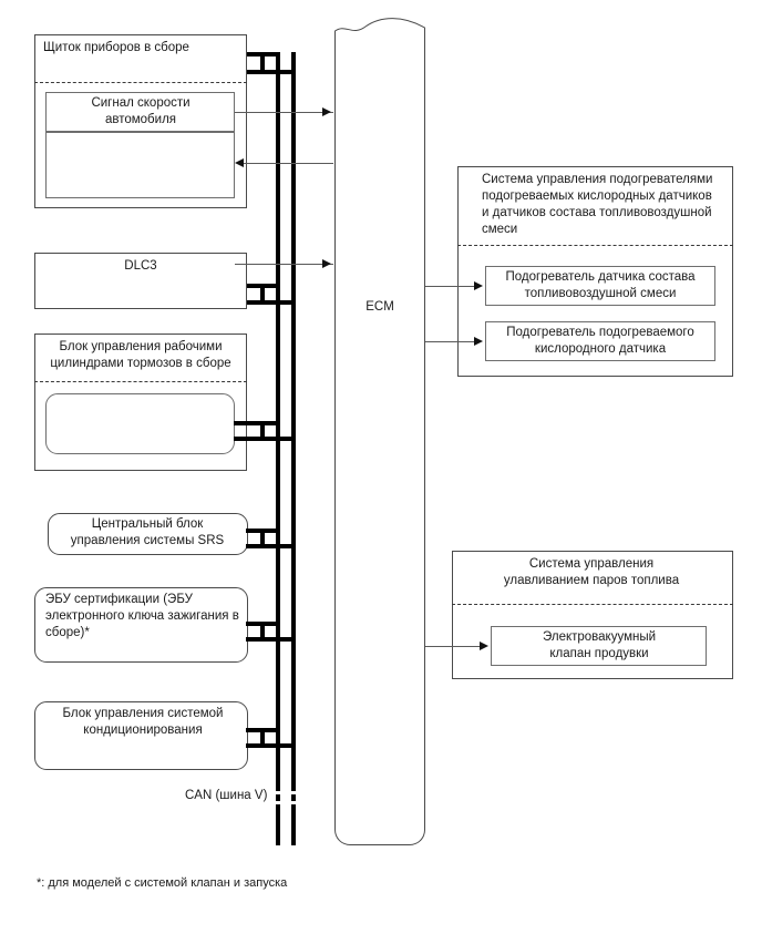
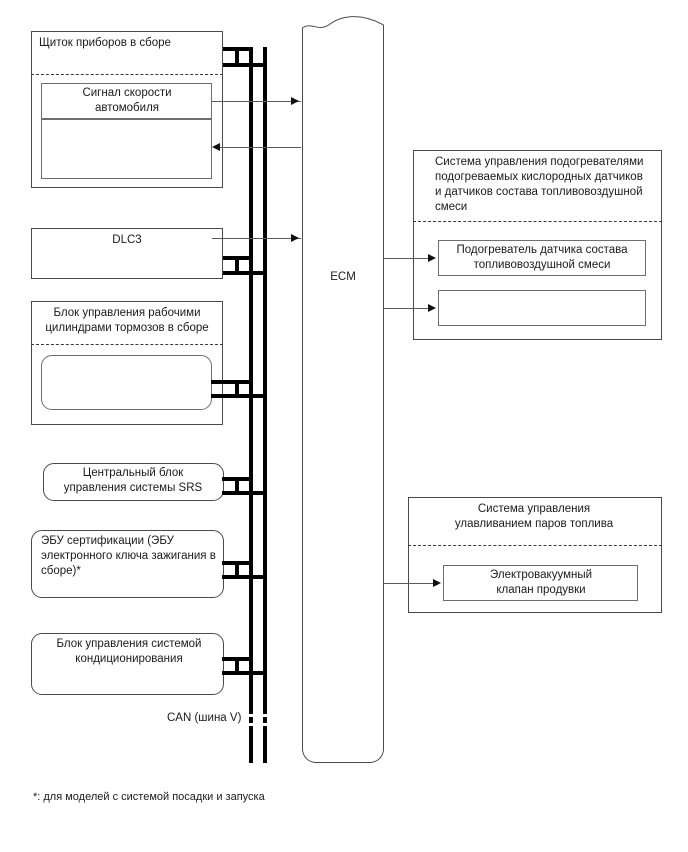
  Щиток приборов в сборе
  Сигнал скорости
  автомобиля
  DLC3
  Блок управления рабочими
  цилиндрами тормозов в сборе
  Центральный блок
  управления системы SRS
  ЭБУ сертификации (ЭБУ
  электронного ключа зажигания в
  сборе)*
  Блок управления системой
  кондиционирования
  Система управления подогревателями
  подогреваемых кислородных датчиков
  и датчиков состава топливовоздушной
  смеси
  Подогреватель датчика состава
  топливовоздушной смеси
- Подогреватель подогреваемого
- кислородного датчика
  Система управления
  улавливанием паров топлива
  Электровакуумный
  клапан продувки
  ECM
  CAN (шина V)
- *: для моделей с системой клапан и запуска
+ *: для моделей с системой посадки и запуска
